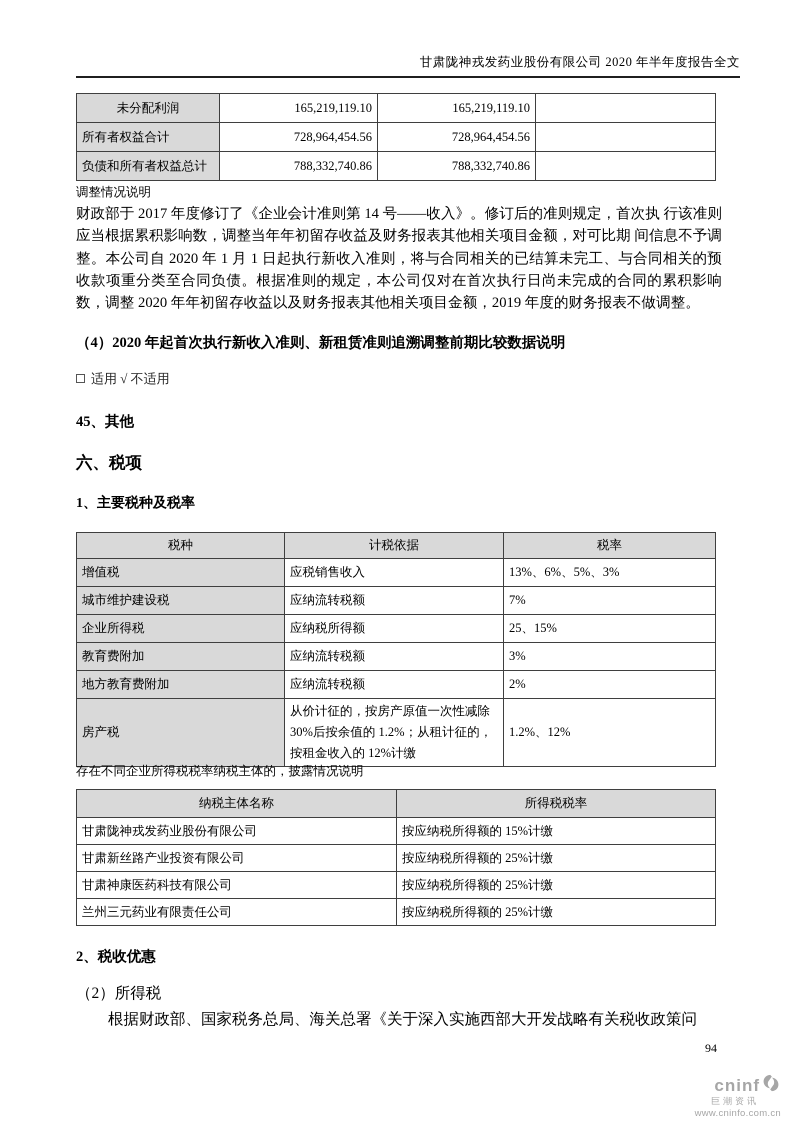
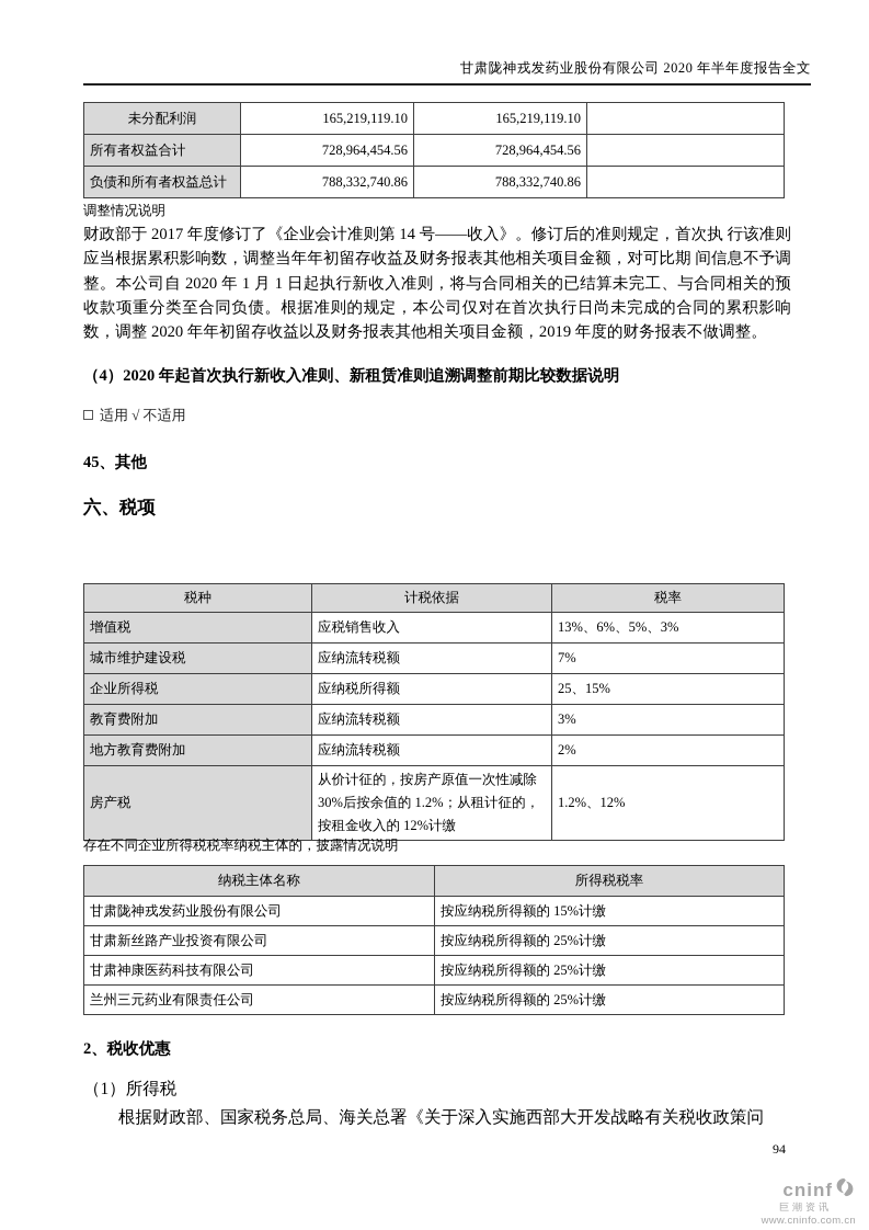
  甘肃陇神戎发药业股份有限公司 2020 年半年度报告全文
  未分配利润	165,219,119.10	165,219,119.10
  所有者权益合计	728,964,454.56	728,964,454.56
  负债和所有者权益总计	788,332,740.86	788,332,740.86
  调整情况说明
  财政部于 2017 年度修订了《企业会计准则第 14 号——收入》。修订后的准则规定，首次执 行该准则应当根据累积影响数，调整当年年初留存收益及财务报表其他相关项目金额，对可比期 间信息不予调整。本公司自 2020 年 1 月 1 日起执行新收入准则，将与合同相关的已结算未完工、与合同相关的预收款项重分类至合同负债。根据准则的规定，本公司仅对在首次执行日尚未完成的合同的累积影响数，调整 2020 年年初留存收益以及财务报表其他相关项目金额，2019 年度的财务报表不做调整。
  （4）2020 年起首次执行新收入准则、新租赁准则追溯调整前期比较数据说明
  适用 √ 不适用
  45、其他
  六、税项
- 1、主要税种及税率
  税种	计税依据	税率
  增值税	应税销售收入	13%、6%、5%、3%
  城市维护建设税	应纳流转税额	7%
  企业所得税	应纳税所得额	25、15%
  教育费附加	应纳流转税额	3%
  地方教育费附加	应纳流转税额	2%
  房产税	从价计征的，按房产原值一次性减除 30%后按余值的 1.2%；从租计征的，按租金收入的 12%计缴	1.2%、12%
  存在不同企业所得税税率纳税主体的，披露情况说明
  纳税主体名称	所得税税率
  甘肃陇神戎发药业股份有限公司	按应纳税所得额的 15%计缴
  甘肃新丝路产业投资有限公司	按应纳税所得额的 25%计缴
  甘肃神康医药科技有限公司	按应纳税所得额的 25%计缴
  兰州三元药业有限责任公司	按应纳税所得额的 25%计缴
  2、税收优惠
- （2）所得税
+ （1）所得税
  根据财政部、国家税务总局、海关总署《关于深入实施西部大开发战略有关税收政策问
  94
  cninf
  巨潮资讯
  www.cninfo.com.cn
